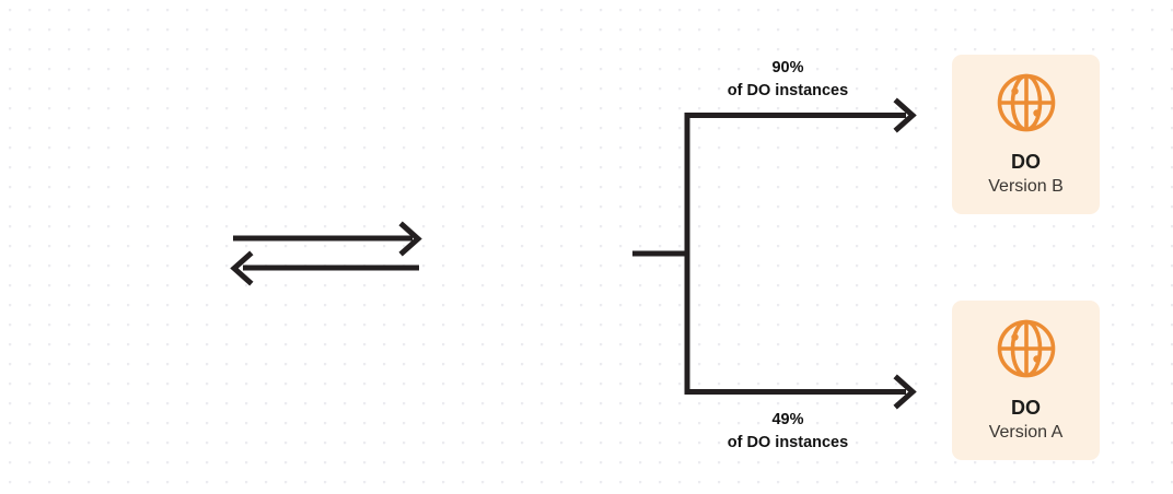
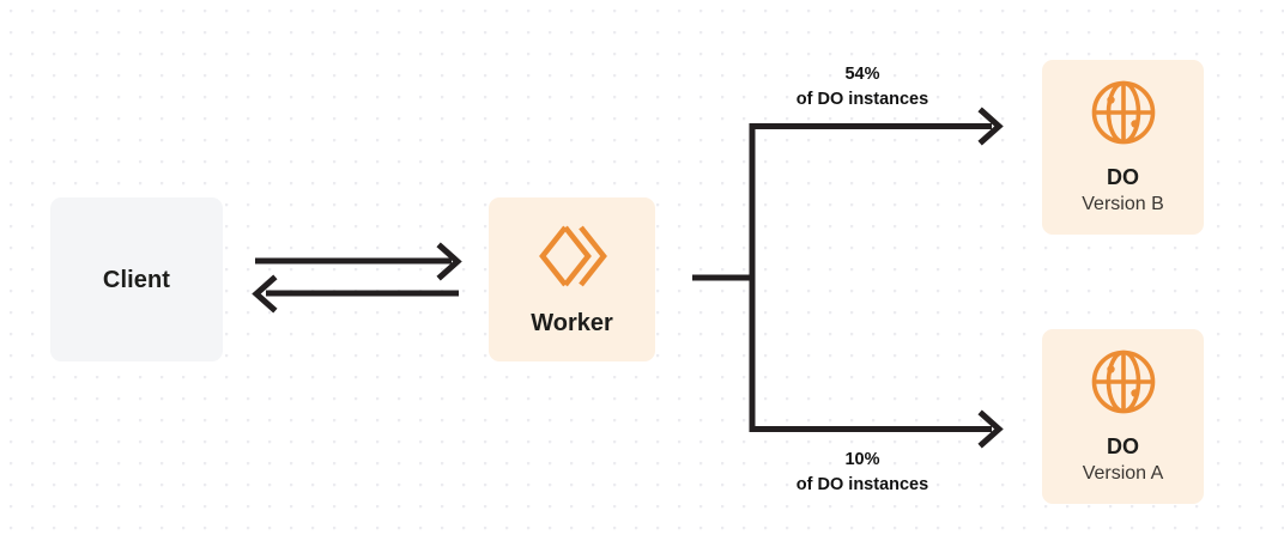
- 90%
+ 54%
  of DO instances
- 49%
+ 10%
  of DO instances
+ Client
+ Worker
  DO
  Version B
  DO
  Version A
